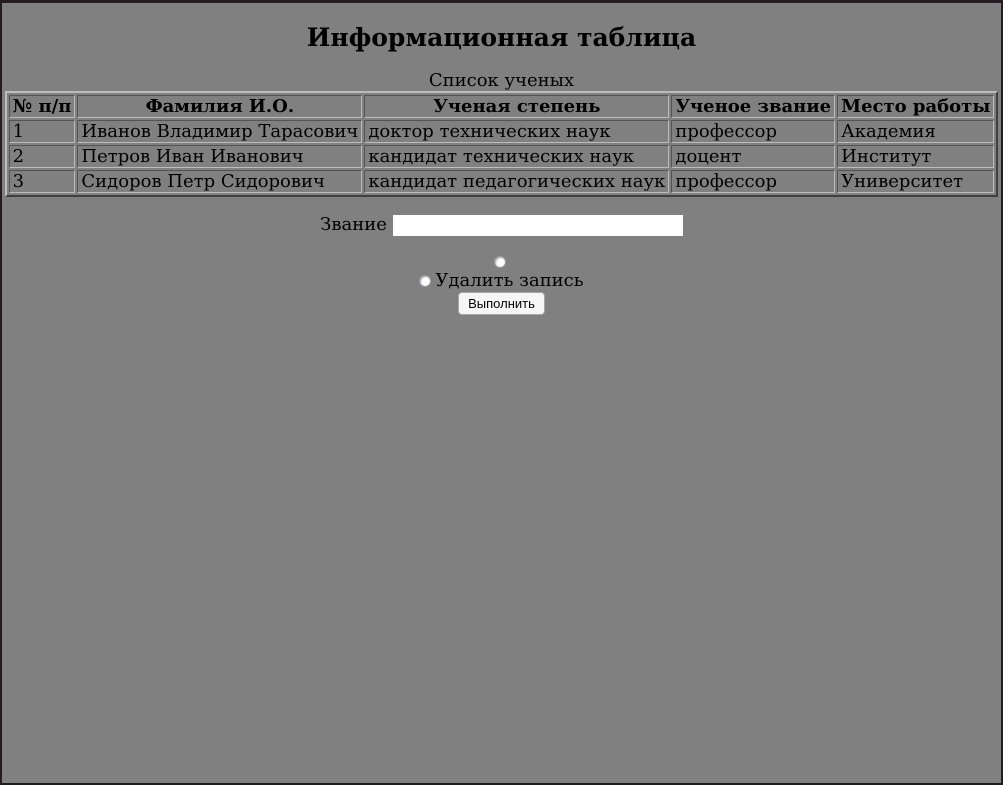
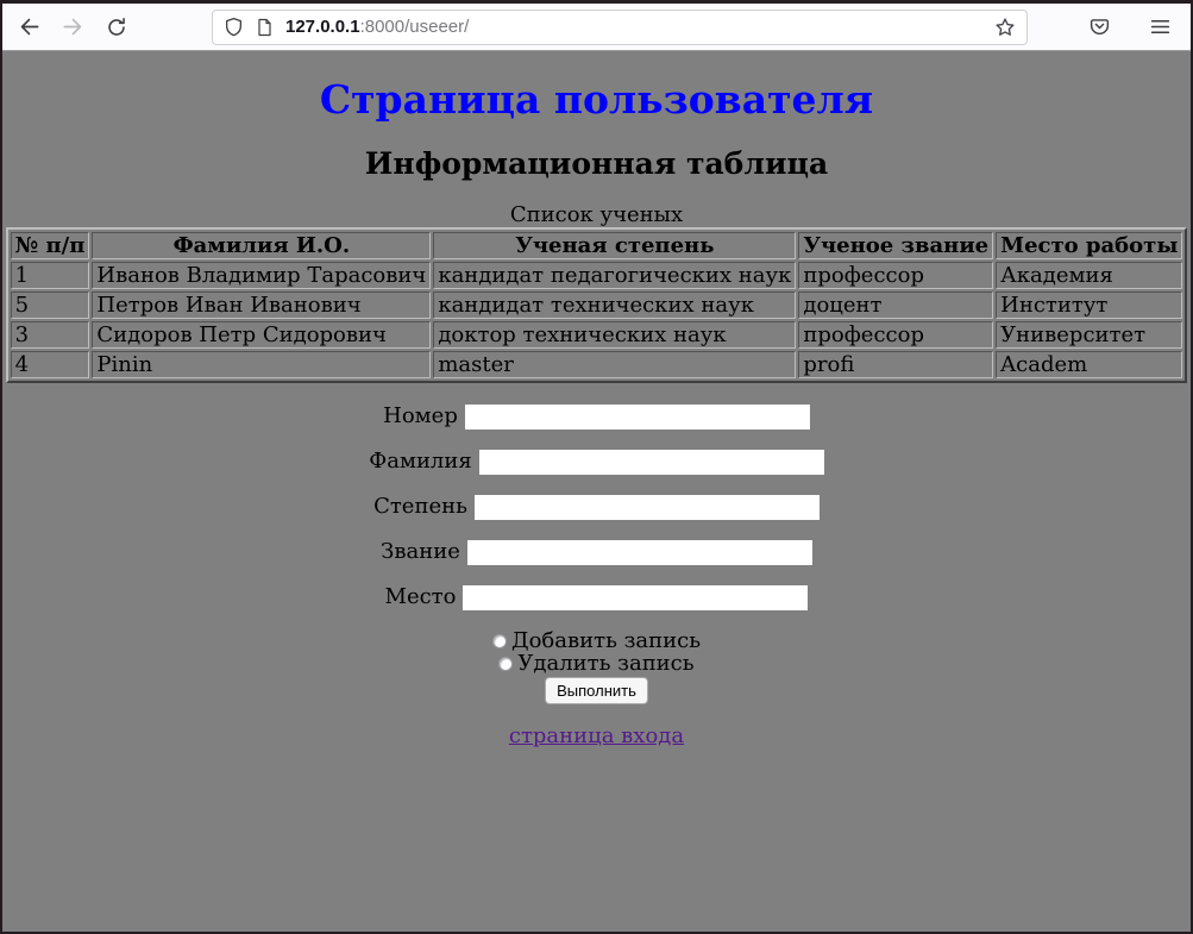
+ 127.0.0.1:8000/useeer/
+ Страница пользователя
  Информационная таблица
  Список ученых
  № п/п	Фамилия И.О.	Ученая степень	Ученое звание	Место работы
- 1	Иванов Владимир Тарасович	доктор технических наук	профессор	Академия
+ 1	Иванов Владимир Тарасович	кандидат педагогических наук	профессор	Академия
- 2	Петров Иван Иванович	кандидат технических наук	доцент	Институт
+ 5	Петров Иван Иванович	кандидат технических наук	доцент	Институт
- 3	Сидоров Петр Сидорович	кандидат педагогических наук	профессор	Университет
+ 3	Сидоров Петр Сидорович	доктор технических наук	профессор	Университет
+ 4	Pinin	master	profi	Academ
+ Номер
+ Фамилия
+ Степень
  Звание
+ Место
+ Добавить запись
  Удалить запись
  Выполнить
+ страница входа
